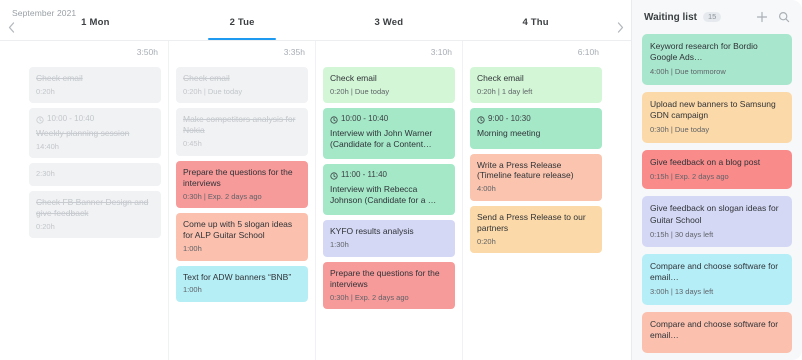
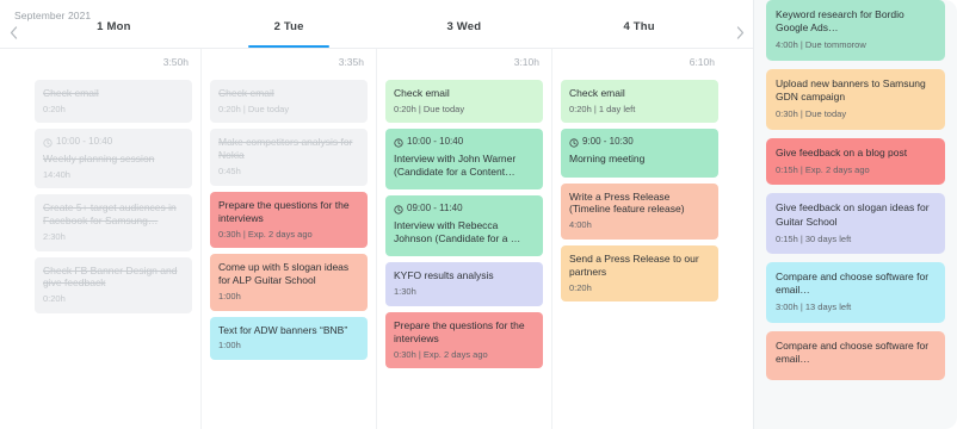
  September 2021
  1 Mon
  2 Tue
  3 Wed
  4 Thu
  3:50h
  3:35h
  3:10h
  6:10h
  Check email
  0:20h
  10:00 - 10:40
  Weekly planning session
  14:40h
+ Create 5+ target audiences in Facebook for Samsung…
  2:30h
  Check FB Banner Design and give feedback
  0:20h
  Check email
  0:20h | Due today
  Make competitors analysis for Nokia
  0:45h
  Prepare the questions for the interviews
  0:30h | Exp. 2 days ago
  Come up with 5 slogan ideas for ALP Guitar School
  1:00h
  Text for ADW banners “BNB”
  1:00h
  Check email
  0:20h | Due today
  10:00 - 10:40
  Interview with John Warner (Candidate for a Content…
- 11:00 - 11:40
+ 09:00 - 11:40
  Interview with Rebecca Johnson (Candidate for a …
  KYFO results analysis
  1:30h
  Prepare the questions for the interviews
  0:30h | Exp. 2 days ago
  Check email
  0:20h | 1 day left
  9:00 - 10:30
  Morning meeting
  Write a Press Release (Timeline feature release)
  4:00h
  Send a Press Release to our partners
  0:20h
- Waiting list
- 15
  Keyword research for Bordio Google Ads…
  4:00h | Due tommorow
  Upload new banners to Samsung GDN campaign
  0:30h | Due today
  Give feedback on a blog post
  0:15h | Exp. 2 days ago
  Give feedback on slogan ideas for Guitar School
  0:15h | 30 days left
  Compare and choose software for email…
  3:00h | 13 days left
  Compare and choose software for email…
